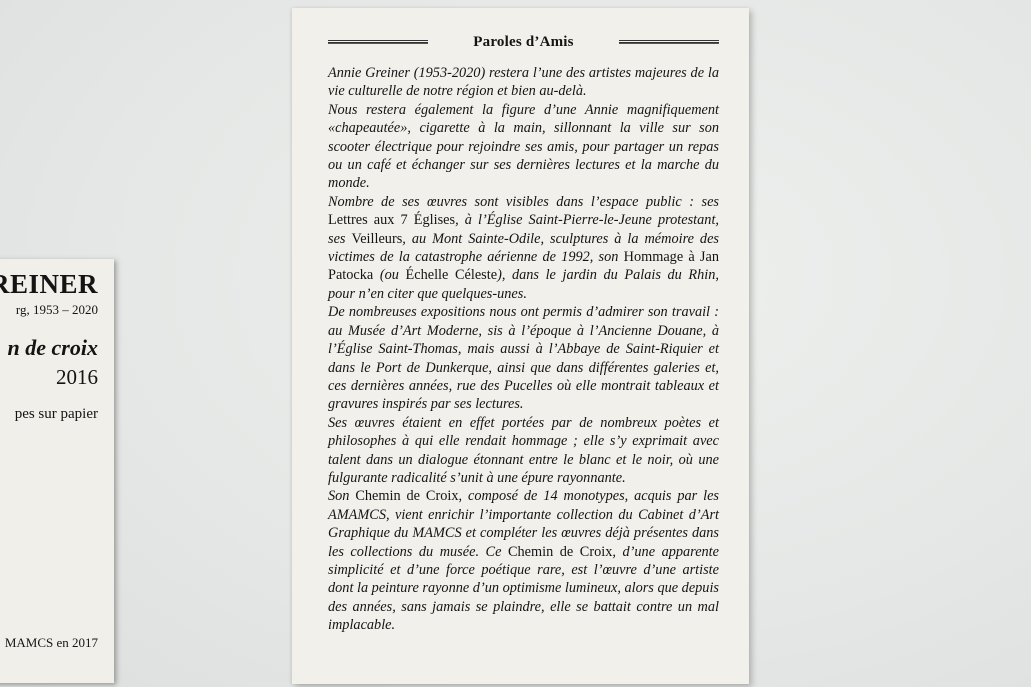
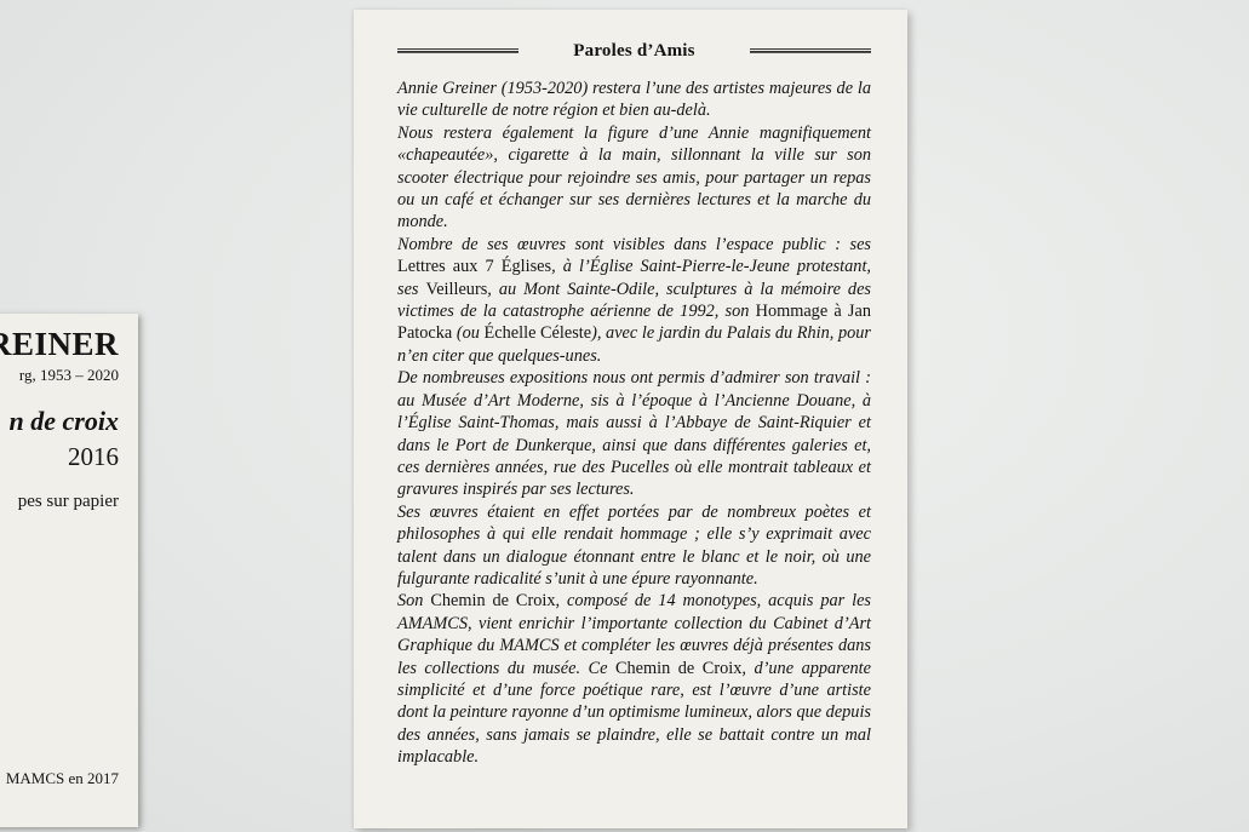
  EINER
  rg, 1953 – 2020
  n de croix
  2016
  pes sur papier
  MAMCS en 2017
  Paroles d’Amis
  Annie Greiner (1953-2020) restera l’une des artistes majeures de la vie culturelle de notre région et bien au-delà.
  Nous restera également la figure d’une Annie magnifiquement «chapeautée», cigarette à la main, sillonnant la ville sur son scooter électrique pour rejoindre ses amis, pour partager un repas ou un café et échanger sur ses dernières lectures et la marche du monde.
- Nombre de ses œuvres sont visibles dans l’espace public : ses Lettres aux 7 Églises, à l’Église Saint-Pierre-le-Jeune protestant, ses Veilleurs, au Mont Sainte-Odile, sculptures à la mémoire des victimes de la catastrophe aérienne de 1992, son Hommage à Jan Patocka (ou Échelle Céleste), dans le jardin du Palais du Rhin, pour n’en citer que quelques-unes.
+ Nombre de ses œuvres sont visibles dans l’espace public : ses Lettres aux 7 Églises, à l’Église Saint-Pierre-le-Jeune protestant, ses Veilleurs, au Mont Sainte-Odile, sculptures à la mémoire des victimes de la catastrophe aérienne de 1992, son Hommage à Jan Patocka (ou Échelle Céleste), avec le jardin du Palais du Rhin, pour n’en citer que quelques-unes.
  De nombreuses expositions nous ont permis d’admirer son travail : au Musée d’Art Moderne, sis à l’époque à l’Ancienne Douane, à l’Église Saint-Thomas, mais aussi à l’Abbaye de Saint-Riquier et dans le Port de Dunkerque, ainsi que dans différentes galeries et, ces dernières années, rue des Pucelles où elle montrait tableaux et gravures inspirés par ses lectures.
  Ses œuvres étaient en effet portées par de nombreux poètes et philosophes à qui elle rendait hommage ; elle s’y exprimait avec talent dans un dialogue étonnant entre le blanc et le noir, où une fulgurante radicalité s’unit à une épure rayonnante.
  Son Chemin de Croix, composé de 14 monotypes, acquis par les AMAMCS, vient enrichir l’importante collection du Cabinet d’Art Graphique du MAMCS et compléter les œuvres déjà présentes dans les collections du musée. Ce Chemin de Croix, d’une apparente simplicité et d’une force poétique rare, est l’œuvre d’une artiste dont la peinture rayonne d’un optimisme lumineux, alors que depuis des années, sans jamais se plaindre, elle se battait contre un mal implacable.
